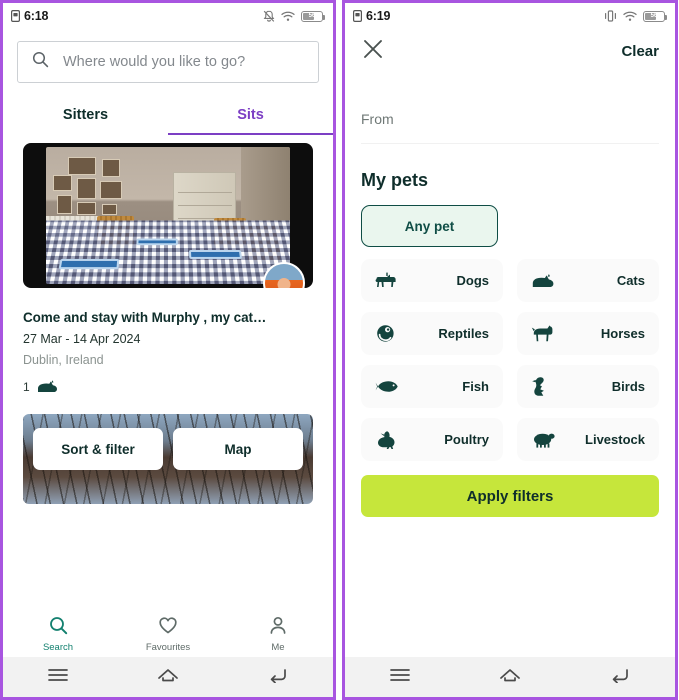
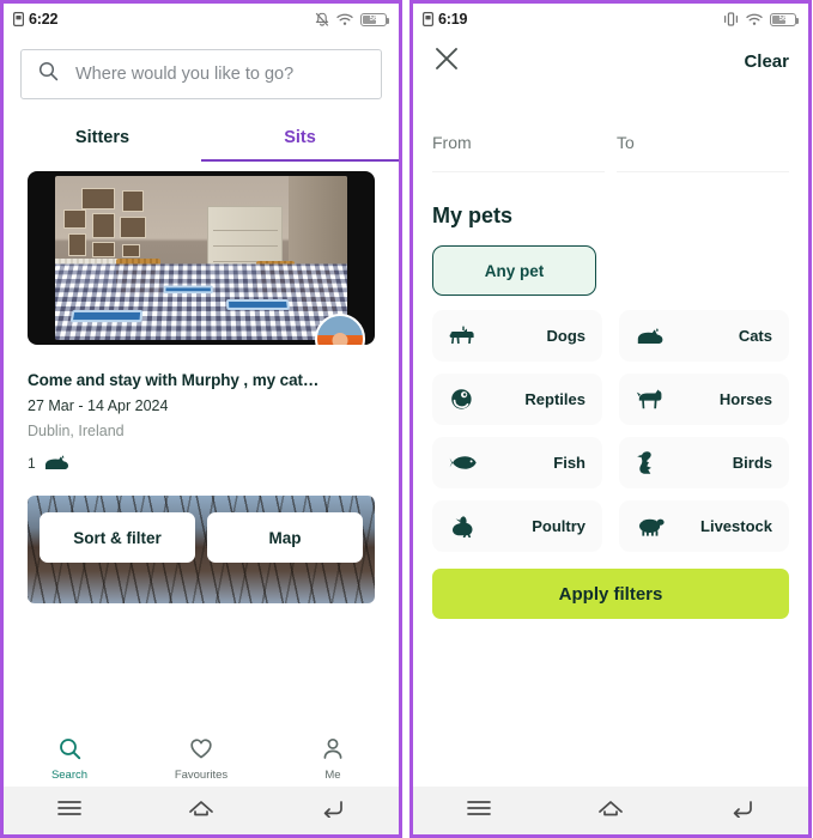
- 6:18
+ 6:22
  Where would you like to go?
  Sitters
  Sits
  Come and stay with Murphy , my cat…
  27 Mar - 14 Apr 2024
  Dublin, Ireland
  1
  Sort & filter
  Map
  Search
  Favourites
  Me
  6:19
  Clear
  From
+ To
  My pets
  Any pet
  Dogs
  Cats
  Reptiles
  Horses
  Fish
  Birds
  Poultry
  Livestock
  Apply filters
